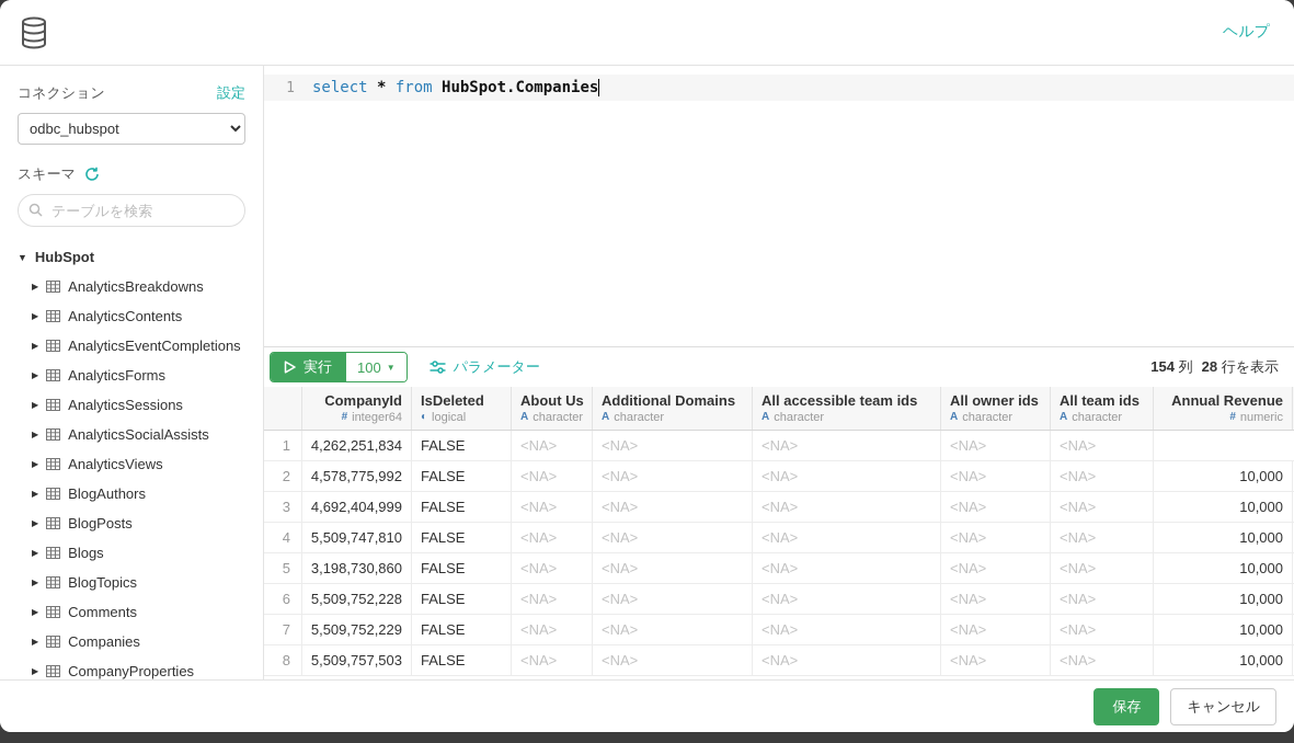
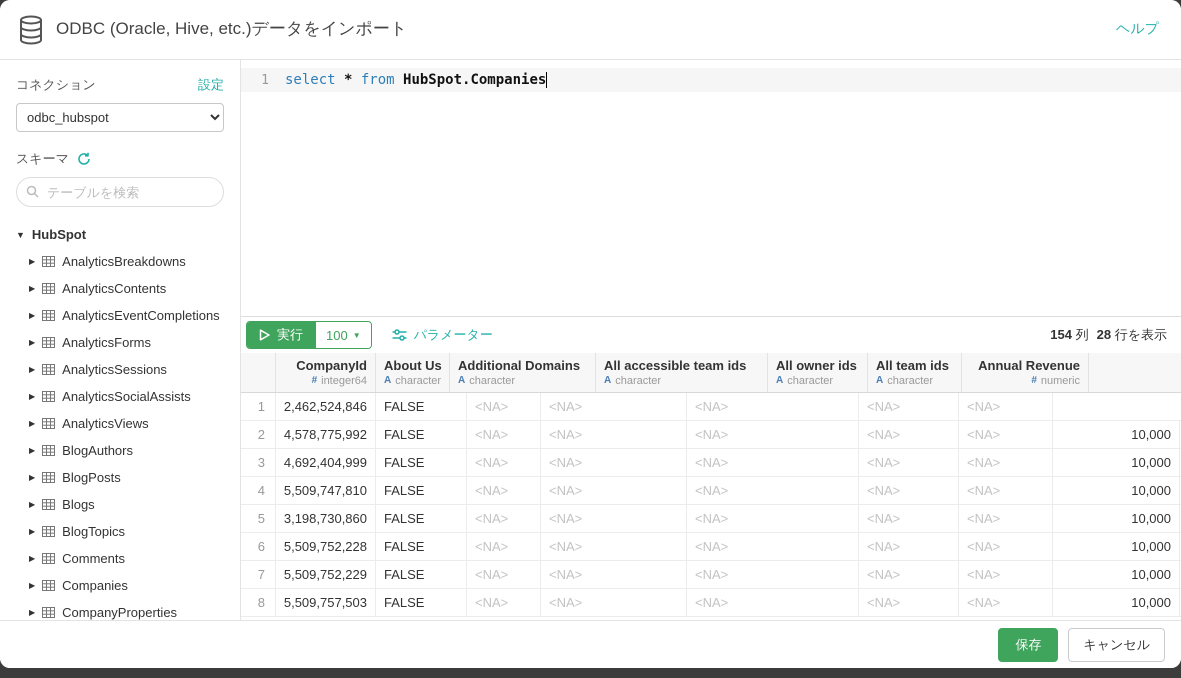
+ ODBC (Oracle, Hive, etc.)データをインポート
  ヘルプ
  コネクション
  設定
  odbc_hubspot
  スキーマ
  テーブルを検索
  ▼
  HubSpot
  ▶
  AnalyticsBreakdowns
  ▶
  AnalyticsContents
  ▶
  AnalyticsEventCompletions
  ▶
  AnalyticsForms
  ▶
  AnalyticsSessions
  ▶
  AnalyticsSocialAssists
  ▶
  AnalyticsViews
  ▶
  BlogAuthors
  ▶
  BlogPosts
  ▶
  Blogs
  ▶
  BlogTopics
  ▶
  Comments
  ▶
  Companies
  ▶
  CompanyProperties
  1
  select * from HubSpot.Companies
  実行
  100
  ▼
  パラメーター
  154 列 28 行を表示
  CompanyId
  #
  integer64
- IsDeleted
- ◐
- logical
  About Us
  A
  character
  Additional Domains
  A
  character
  All accessible team ids
  A
  character
  All owner ids
  A
  character
  All team ids
  A
  character
  Annual Revenue
  #
  numeric
  1
- 4,262,251,834
+ 2,462,524,846
  FALSE
  <NA>
  <NA>
  <NA>
  <NA>
  <NA>
  2
  4,578,775,992
  FALSE
  <NA>
  <NA>
  <NA>
  <NA>
  <NA>
  10,000
  3
  4,692,404,999
  FALSE
  <NA>
  <NA>
  <NA>
  <NA>
  <NA>
  10,000
  4
  5,509,747,810
  FALSE
  <NA>
  <NA>
  <NA>
  <NA>
  <NA>
  10,000
  5
  3,198,730,860
  FALSE
  <NA>
  <NA>
  <NA>
  <NA>
  <NA>
  10,000
  6
  5,509,752,228
  FALSE
  <NA>
  <NA>
  <NA>
  <NA>
  <NA>
  10,000
  7
  5,509,752,229
  FALSE
  <NA>
  <NA>
  <NA>
  <NA>
  <NA>
  10,000
  8
  5,509,757,503
  FALSE
  <NA>
  <NA>
  <NA>
  <NA>
  <NA>
  10,000
  保存
  キャンセル
